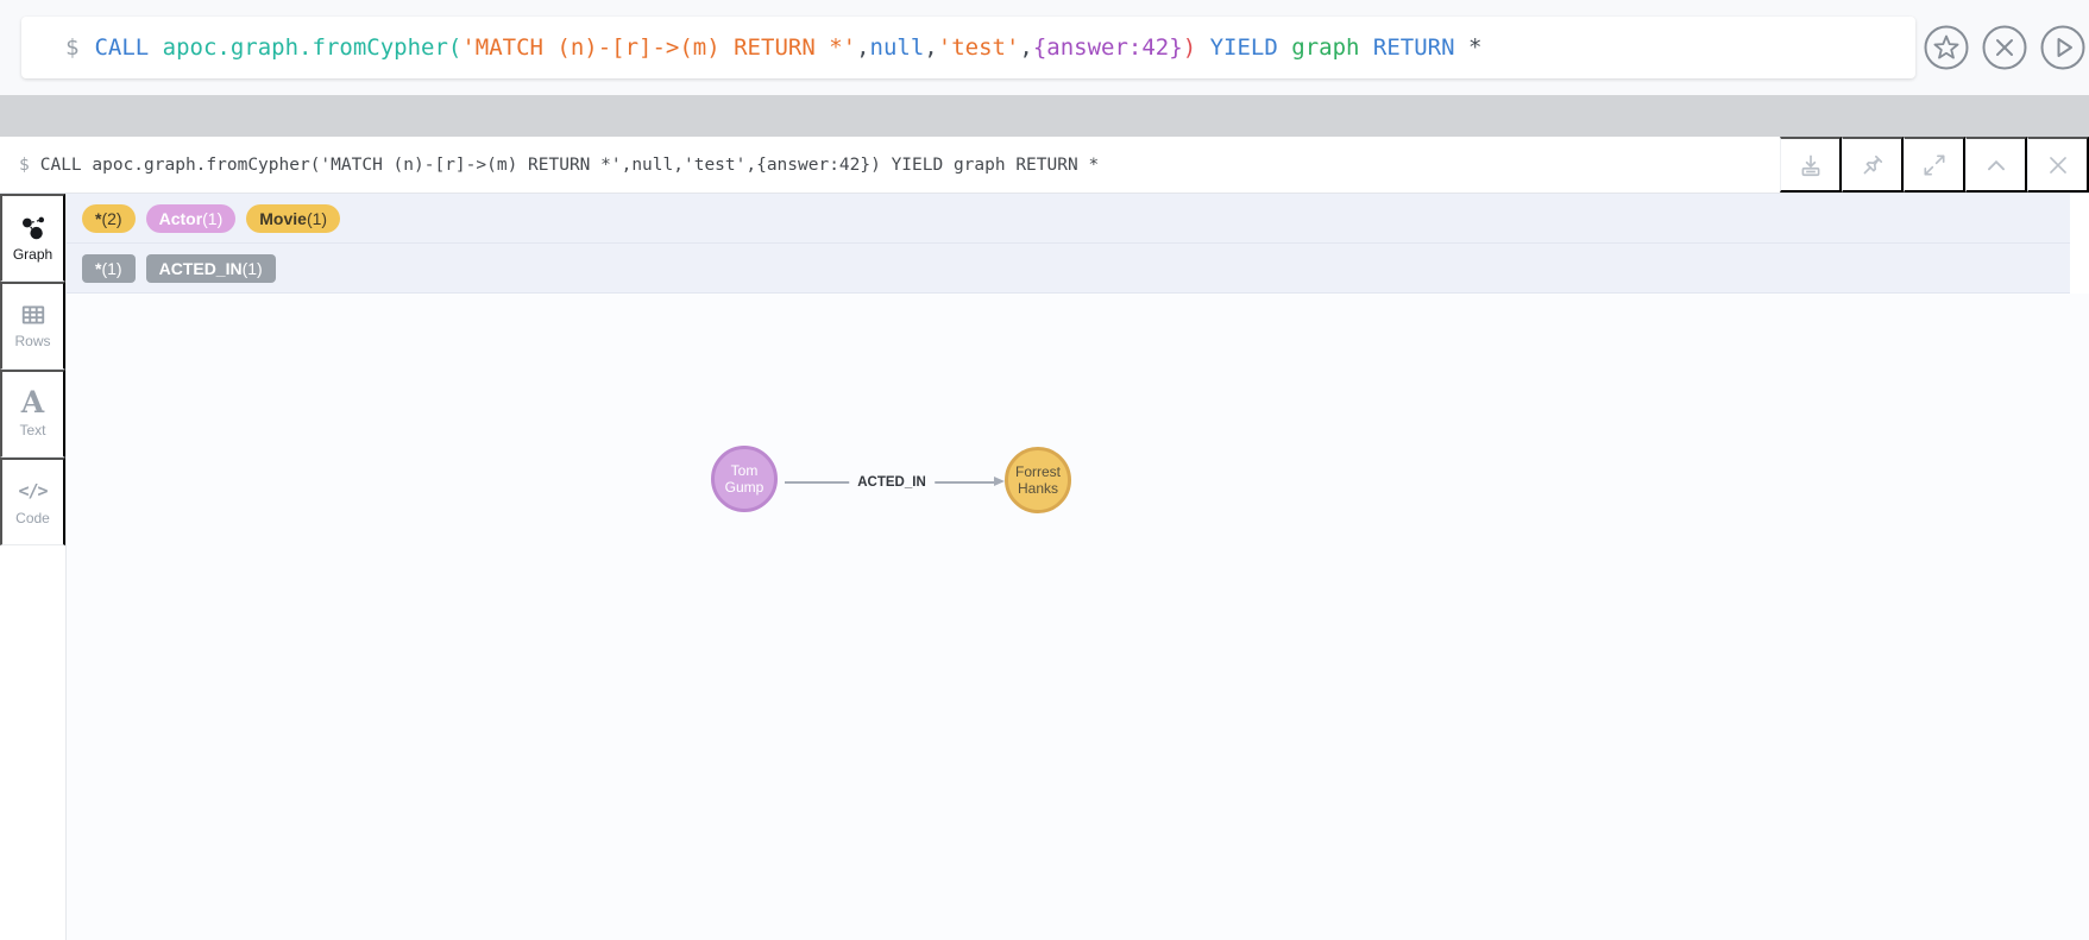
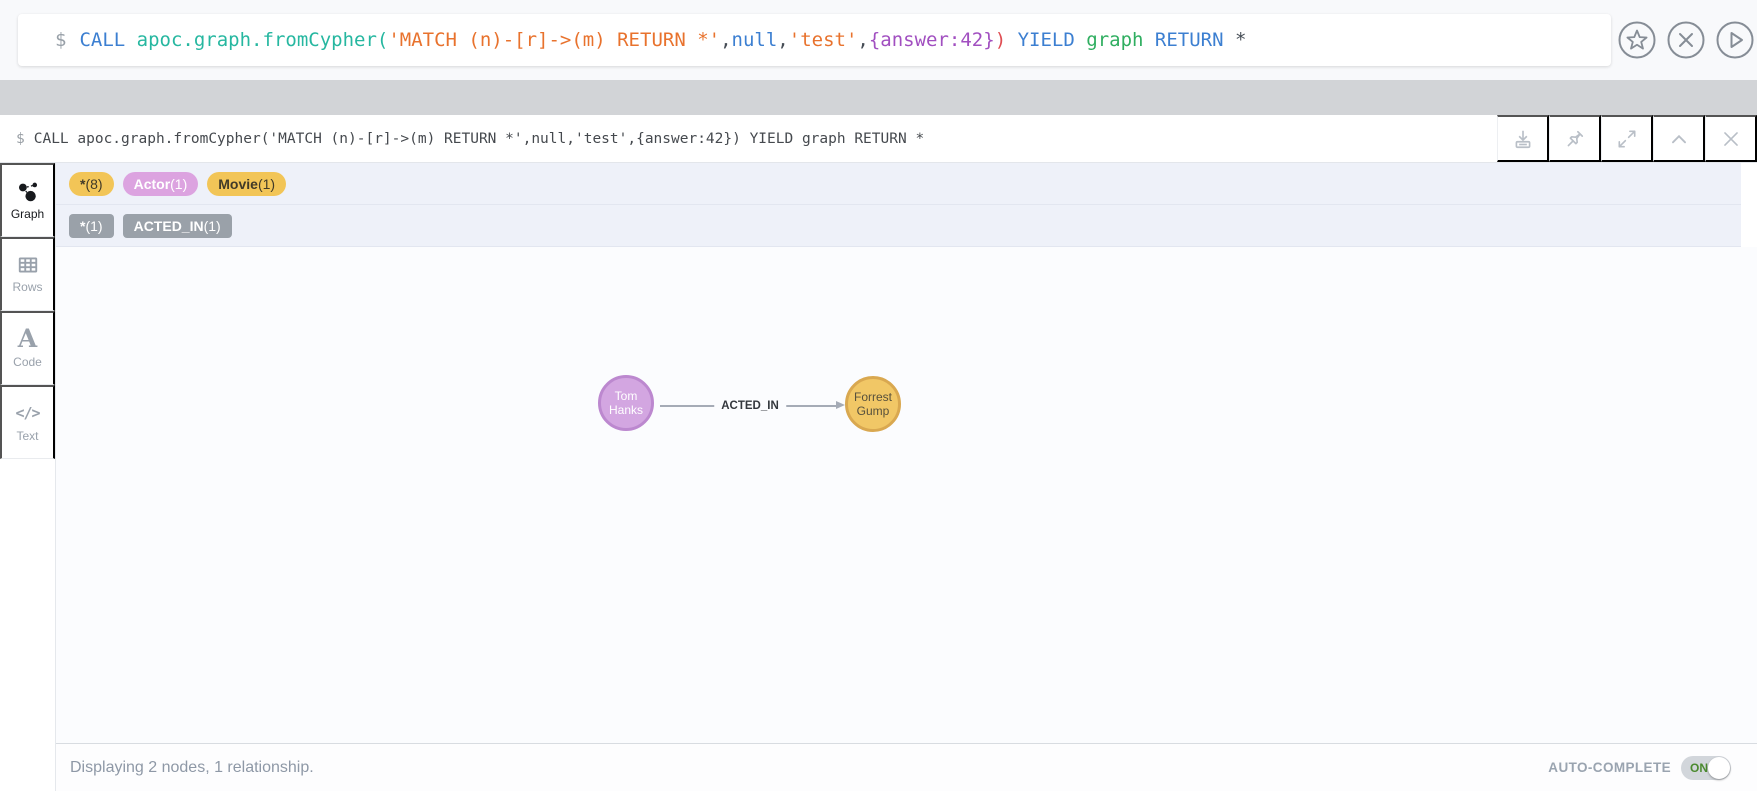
  $
  CALL apoc.graph.fromCypher('MATCH (n)-[r]->(m) RETURN *',null,'test',{answer:42}) YIELD graph RETURN *
  $
  CALL apoc.graph.fromCypher('MATCH (n)-[r]->(m) RETURN *',null,'test',{answer:42}) YIELD graph RETURN *
  Graph
  Rows
  A
- Text
+ Code
  </>
- Code
+ Text
- *(2)
+ *(8)
  Actor(1)
  Movie(1)
  *(1)
  ACTED_IN(1)
  ACTED_IN
  Tom
- Gump
+ Hanks
  Forrest
- Hanks
+ Gump
+ Displaying 2 nodes, 1 relationship.
+ AUTO-COMPLETE
+ ON
